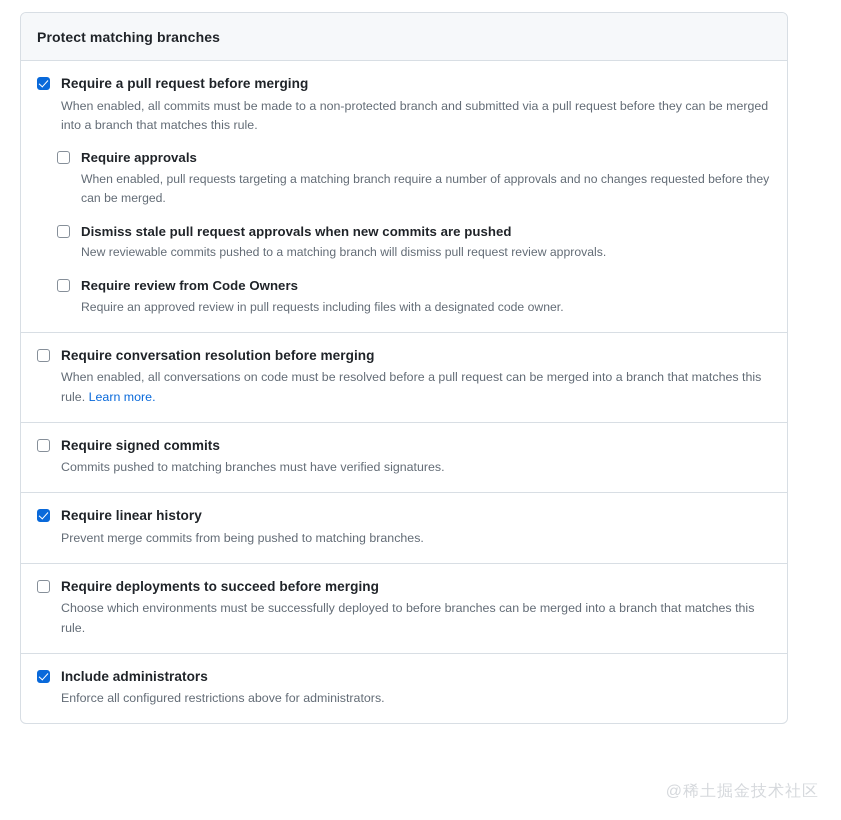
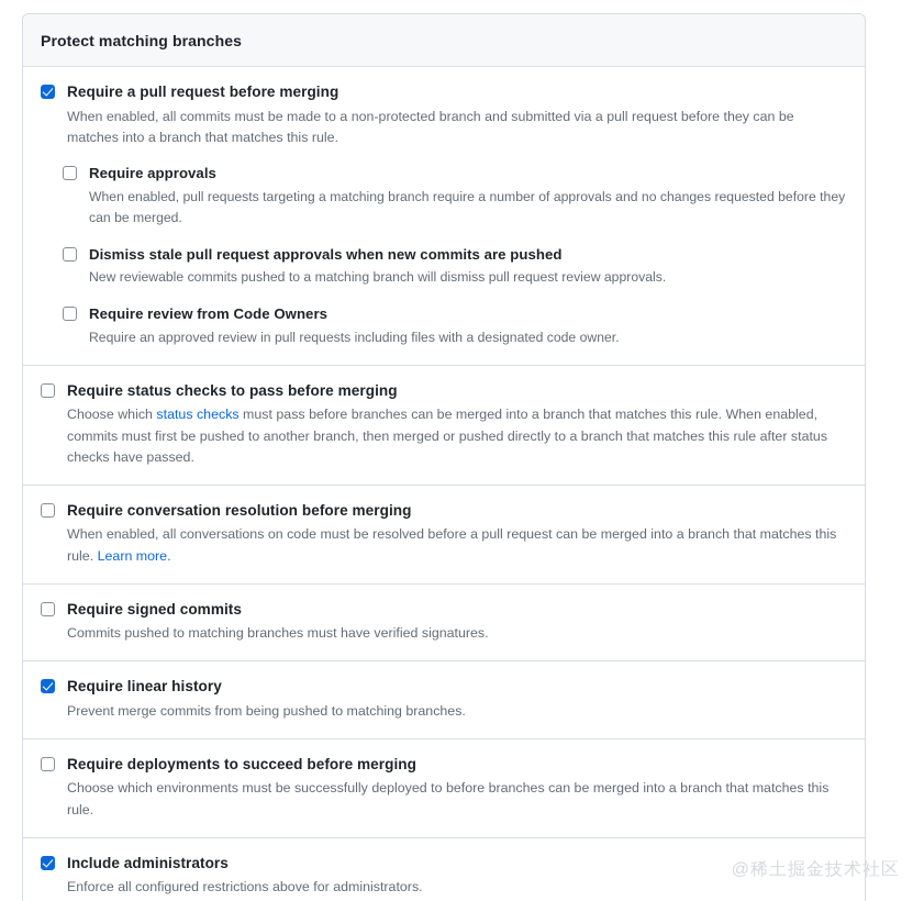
  Protect matching branches
  Require a pull request before merging
- When enabled, all commits must be made to a non-protected branch and submitted via a pull request before they can be merged into a branch that matches this rule.
+ When enabled, all commits must be made to a non-protected branch and submitted via a pull request before they can be matches into a branch that matches this rule.
  Require approvals
  When enabled, pull requests targeting a matching branch require a number of approvals and no changes requested before they can be merged.
  Dismiss stale pull request approvals when new commits are pushed
  New reviewable commits pushed to a matching branch will dismiss pull request review approvals.
  Require review from Code Owners
  Require an approved review in pull requests including files with a designated code owner.
+ Require status checks to pass before merging
+ Choose which status checks must pass before branches can be merged into a branch that matches this rule. When enabled, commits must first be pushed to another branch, then merged or pushed directly to a branch that matches this rule after status checks have passed.
  Require conversation resolution before merging
  When enabled, all conversations on code must be resolved before a pull request can be merged into a branch that matches this rule. Learn more.
  Require signed commits
  Commits pushed to matching branches must have verified signatures.
  Require linear history
  Prevent merge commits from being pushed to matching branches.
  Require deployments to succeed before merging
  Choose which environments must be successfully deployed to before branches can be merged into a branch that matches this rule.
  Include administrators
  Enforce all configured restrictions above for administrators.
  @稀土掘金技术社区
